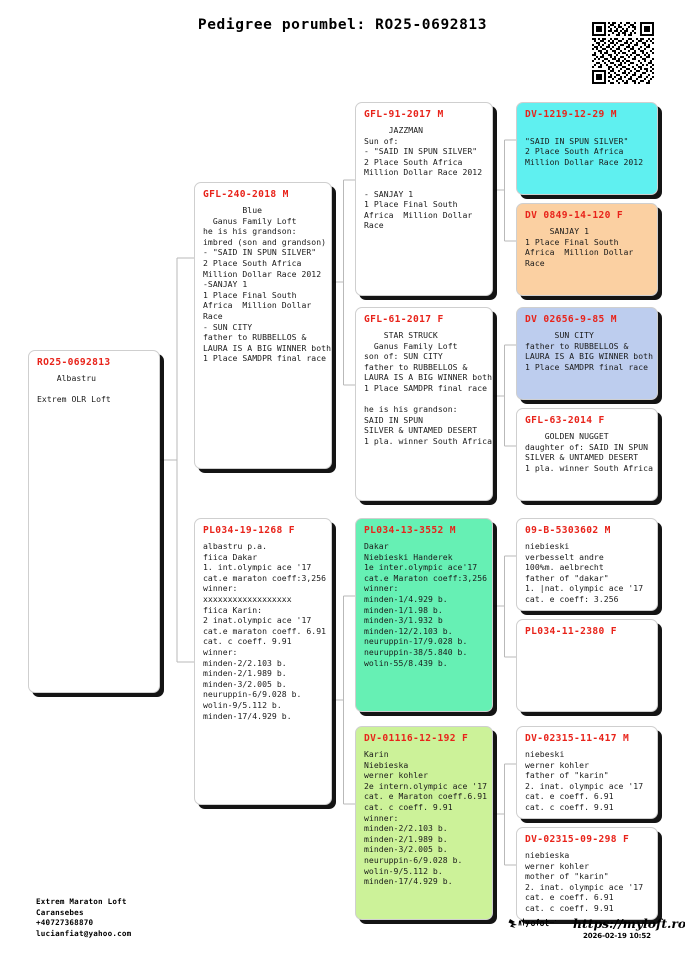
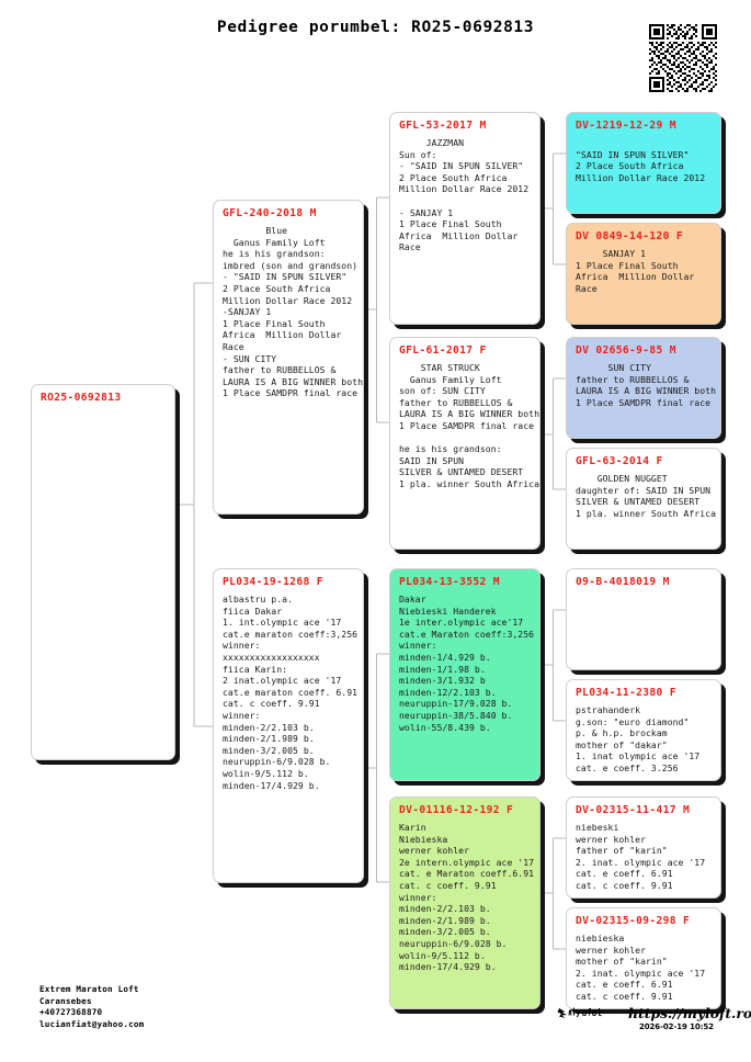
  Pedigree porumbel: RO25-0692813
  RO25-0692813
- Albastru
- Extrem OLR Loft
  GFL-240-2018 M
  Blue
  Ganus Family Loft
  he is his grandson:
  imbred (son and grandson)
  - "SAID IN SPUN SILVER"
  2 Place South Africa
  Million Dollar Race 2012
  -SANJAY 1
  1 Place Final South
  Africa Million Dollar
  Race
  - SUN CITY
  father to RUBBELLOS &
  LAURA IS A BIG WINNER both
  1 Place SAMDPR final race
  PL034-19-1268 F
  albastru p.a.
  fiica Dakar
  1. int.olympic ace '17
  cat.e maraton coeff:3,256
  winner:
  xxxxxxxxxxxxxxxxxx
  fiica Karin:
  2 inat.olympic ace '17
  cat.e maraton coeff. 6.91
  cat. c coeff. 9.91
  winner:
  minden-2/2.103 b.
  minden-2/1.989 b.
  minden-3/2.005 b.
  neuruppin-6/9.028 b.
  wolin-9/5.112 b.
  minden-17/4.929 b.
- GFL-91-2017 M
+ GFL-53-2017 M
  JAZZMAN
  Sun of:
  - "SAID IN SPUN SILVER"
  2 Place South Africa
  Million Dollar Race 2012
  - SANJAY 1
  1 Place Final South
  Africa Million Dollar
  Race
  GFL-61-2017 F
  STAR STRUCK
  Ganus Family Loft
  son of: SUN CITY
  father to RUBBELLOS &
  LAURA IS A BIG WINNER both
  1 Place SAMDPR final race
  he is his grandson:
  SAID IN SPUN
  SILVER & UNTAMED DESERT
  1 pla. winner South Africa
  PL034-13-3552 M
  Dakar
  Niebieski Handerek
  1e inter.olympic ace'17
  cat.e Maraton coeff:3,256
  winner:
  minden-1/4.929 b.
  minden-1/1.98 b.
  minden-3/1.932 b
  minden-12/2.103 b.
  neuruppin-17/9.028 b.
  neuruppin-38/5.840 b.
  wolin-55/8.439 b.
  DV-01116-12-192 F
  Karin
  Niebieska
  werner kohler
  2e intern.olympic ace '17
  cat. e Maraton coeff.6.91
  cat. c coeff. 9.91
  winner:
  minden-2/2.103 b.
  minden-2/1.989 b.
  minden-3/2.005 b.
  neuruppin-6/9.028 b.
  wolin-9/5.112 b.
  minden-17/4.929 b.
  DV-1219-12-29 M
  "SAID IN SPUN SILVER"
  2 Place South Africa
  Million Dollar Race 2012
  DV 0849-14-120 F
  SANJAY 1
  1 Place Final South
  Africa Million Dollar
  Race
  DV 02656-9-85 M
  SUN CITY
  father to RUBBELLOS &
  LAURA IS A BIG WINNER both
  1 Place SAMDPR final race
  GFL-63-2014 F
  GOLDEN NUGGET
  daughter of: SAID IN SPUN
  SILVER & UNTAMED DESERT
  1 pla. winner South Africa
- 09-B-5303602 M
+ 09-B-4018019 M
- niebieski
- verbesselt andre
- 100%m. aelbrecht
- father of "dakar"
- 1. |nat. olympic ace '17
- cat. e coeff: 3.256
  PL034-11-2380 F
+ pstrahanderk
+ g.son: "euro diamond"
+ p. & h.p. brockam
+ mother of "dakar"
+ 1. inat olympic ace '17
+ cat. e coeff. 3.256
  DV-02315-11-417 M
  niebeski
  werner kohler
  father of "karin"
  2. inat. olympic ace '17
  cat. e coeff. 6.91
  cat. c coeff. 9.91
  DV-02315-09-298 F
  niebieska
  werner kohler
  mother of "karin"
  2. inat. olympic ace '17
  cat. e coeff. 6.91
  cat. c coeff. 9.91
  Extrem Maraton Loft
  Caransebes
  +40727368870
  lucianfiat@yahoo.com
  https://myloft.ro
  2026-02-19 10:52
